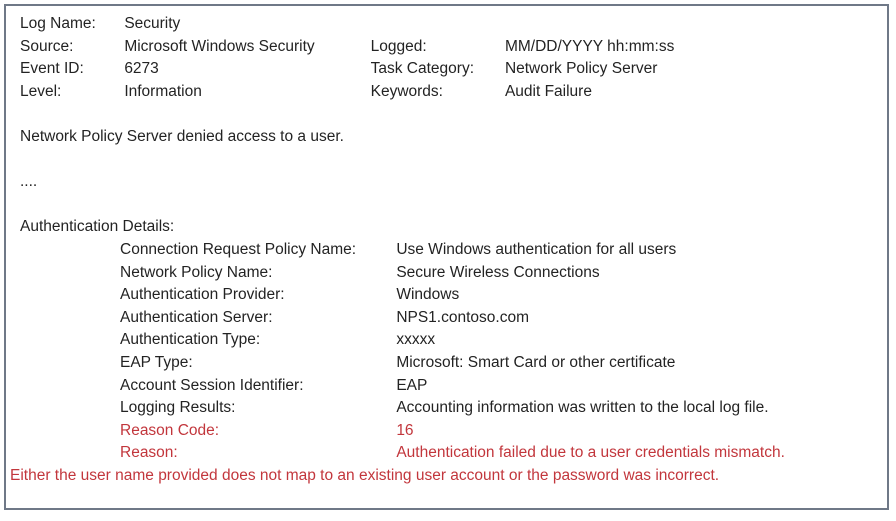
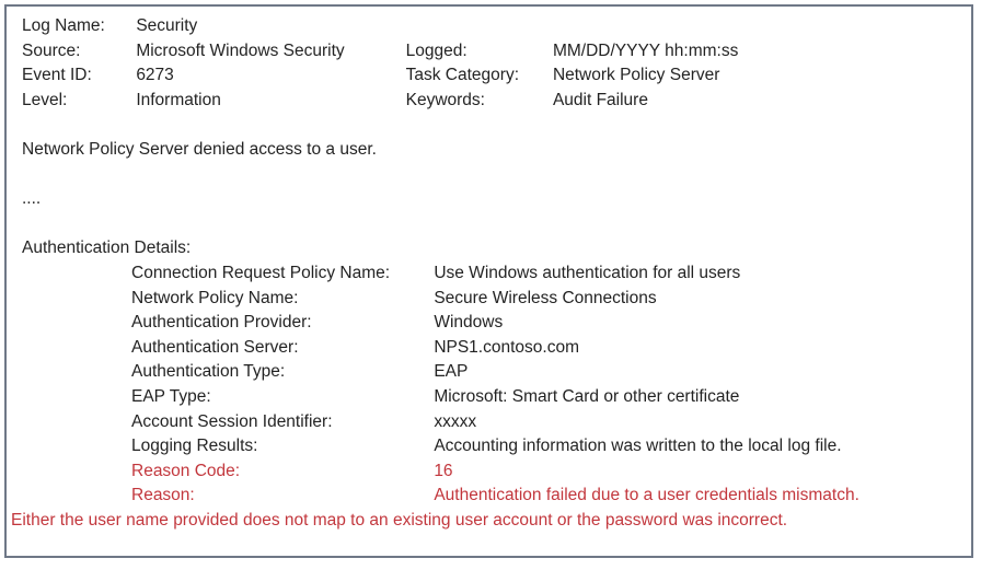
  Log Name: Security
  Source: Microsoft Windows Security Logged: MM/DD/YYYY hh:mm:ss
  Event ID: 6273 Task Category: Network Policy Server
  Level: Information Keywords: Audit Failure
  Network Policy Server denied access to a user.
  ....
  Authentication Details:
  Connection Request Policy Name: Use Windows authentication for all users
  Network Policy Name: Secure Wireless Connections
  Authentication Provider: Windows
  Authentication Server: NPS1.contoso.com
- Authentication Type: xxxxx
+ Authentication Type: EAP
  EAP Type: Microsoft: Smart Card or other certificate
- Account Session Identifier: EAP
+ Account Session Identifier: xxxxx
  Logging Results: Accounting information was written to the local log file.
  Reason Code: 16
  Reason: Authentication failed due to a user credentials mismatch.
  Either the user name provided does not map to an existing user account or the password was incorrect.
